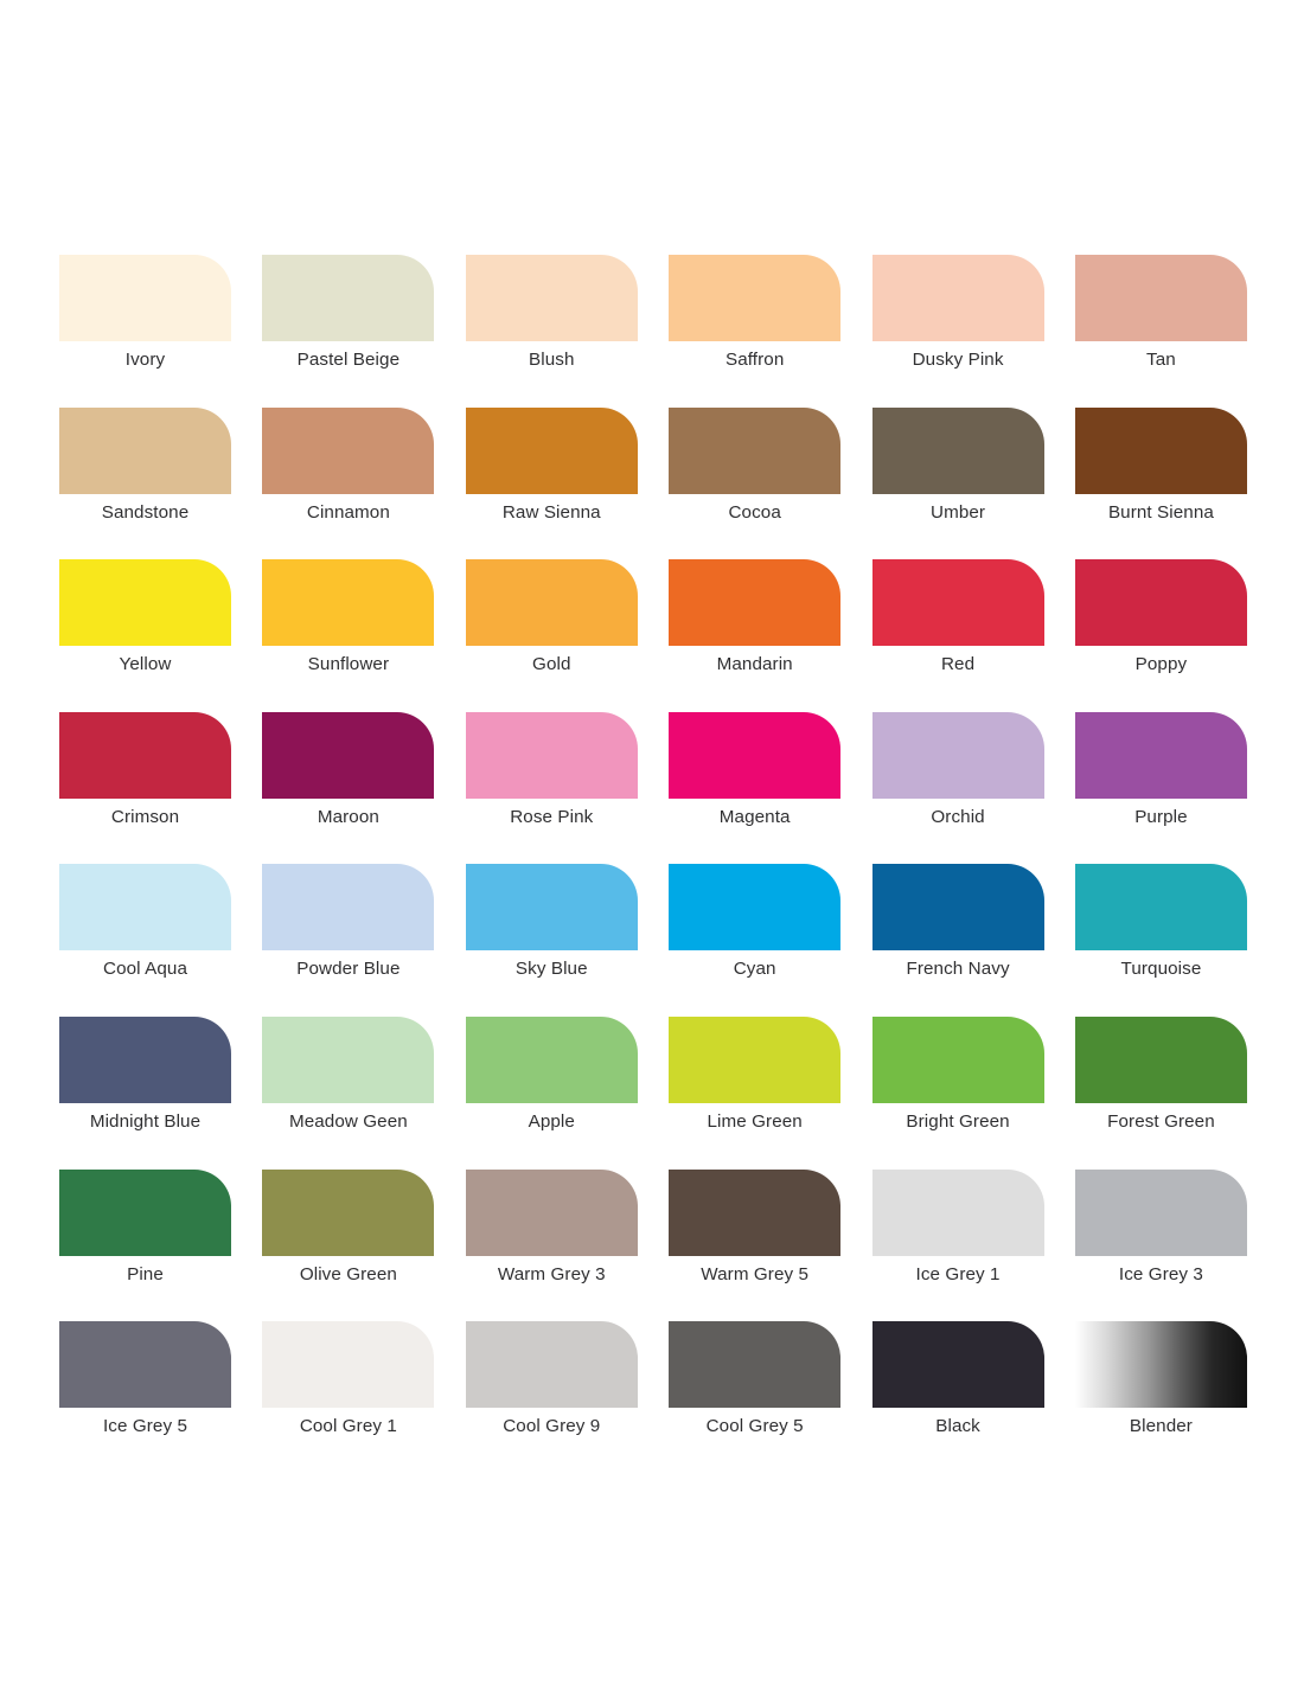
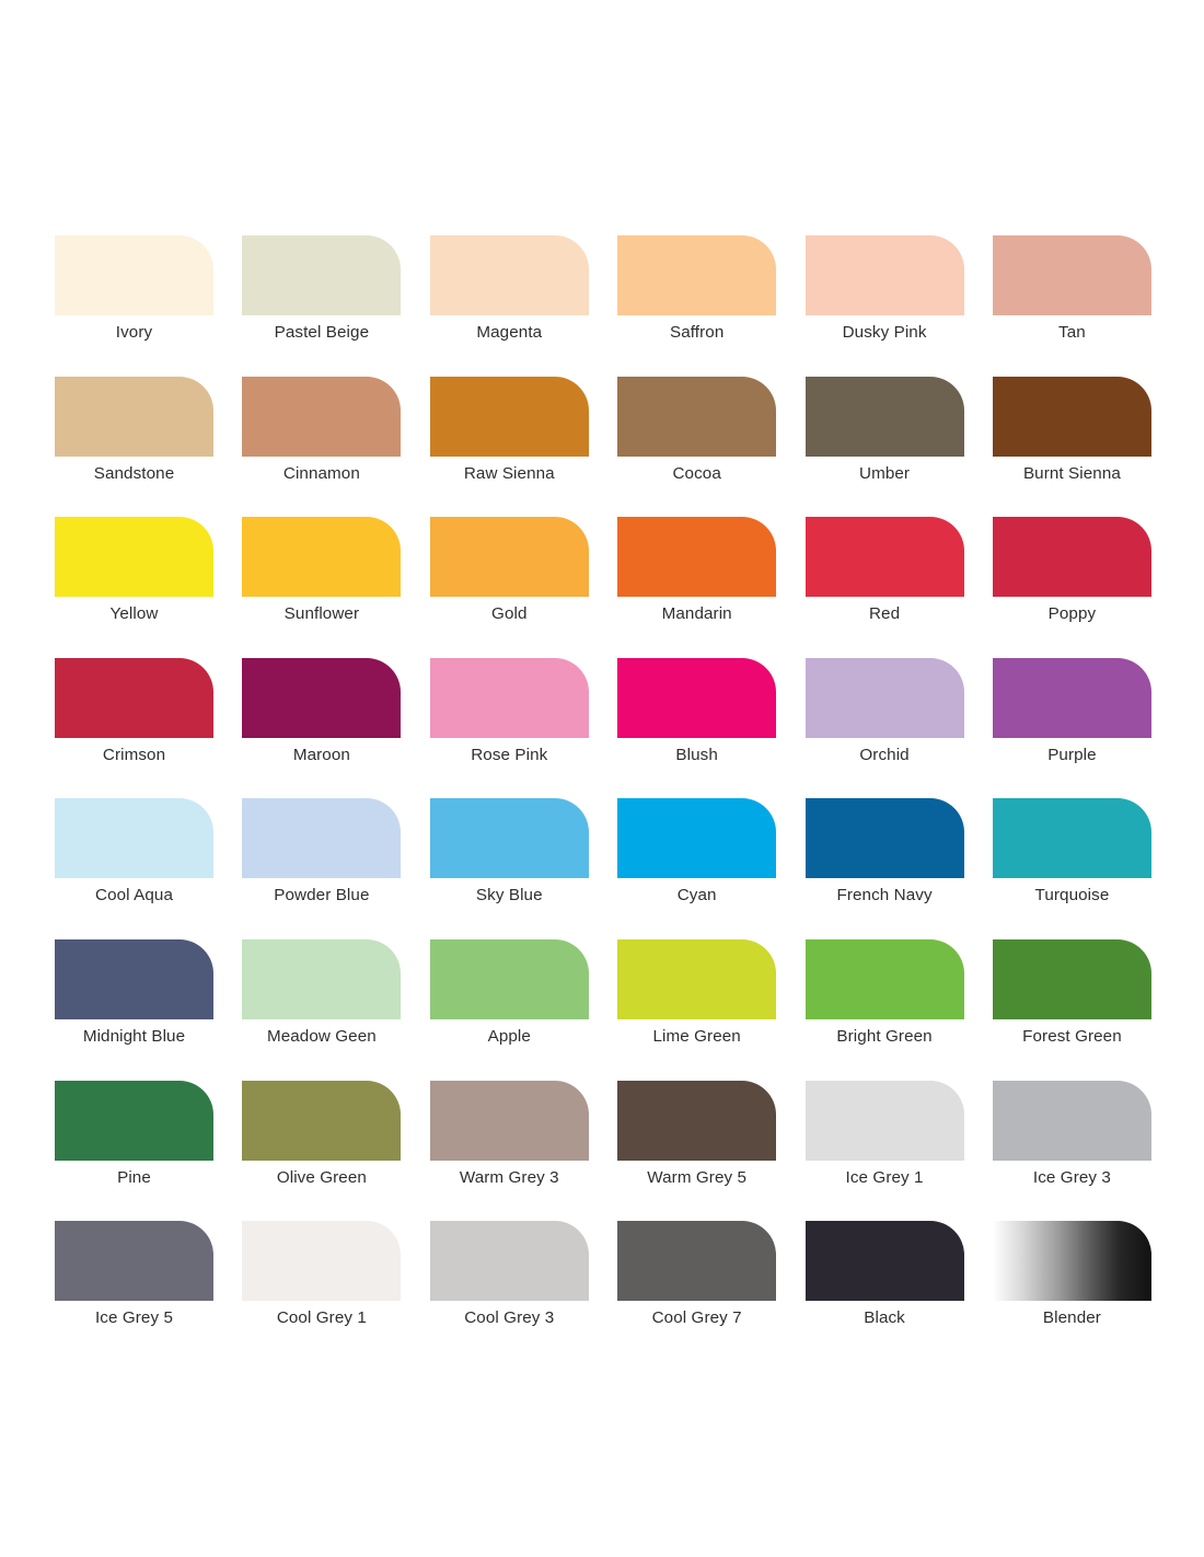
  Ivory
  Pastel Beige
- Blush
+ Magenta
  Saffron
  Dusky Pink
  Tan
  Sandstone
  Cinnamon
  Raw Sienna
  Cocoa
  Umber
  Burnt Sienna
  Yellow
  Sunflower
  Gold
  Mandarin
  Red
  Poppy
  Crimson
  Maroon
  Rose Pink
- Magenta
+ Blush
  Orchid
  Purple
  Cool Aqua
  Powder Blue
  Sky Blue
  Cyan
  French Navy
  Turquoise
  Midnight Blue
  Meadow Geen
  Apple
  Lime Green
  Bright Green
  Forest Green
  Pine
  Olive Green
  Warm Grey 3
  Warm Grey 5
  Ice Grey 1
  Ice Grey 3
  Ice Grey 5
  Cool Grey 1
- Cool Grey 9
+ Cool Grey 3
- Cool Grey 5
+ Cool Grey 7
  Black
  Blender
